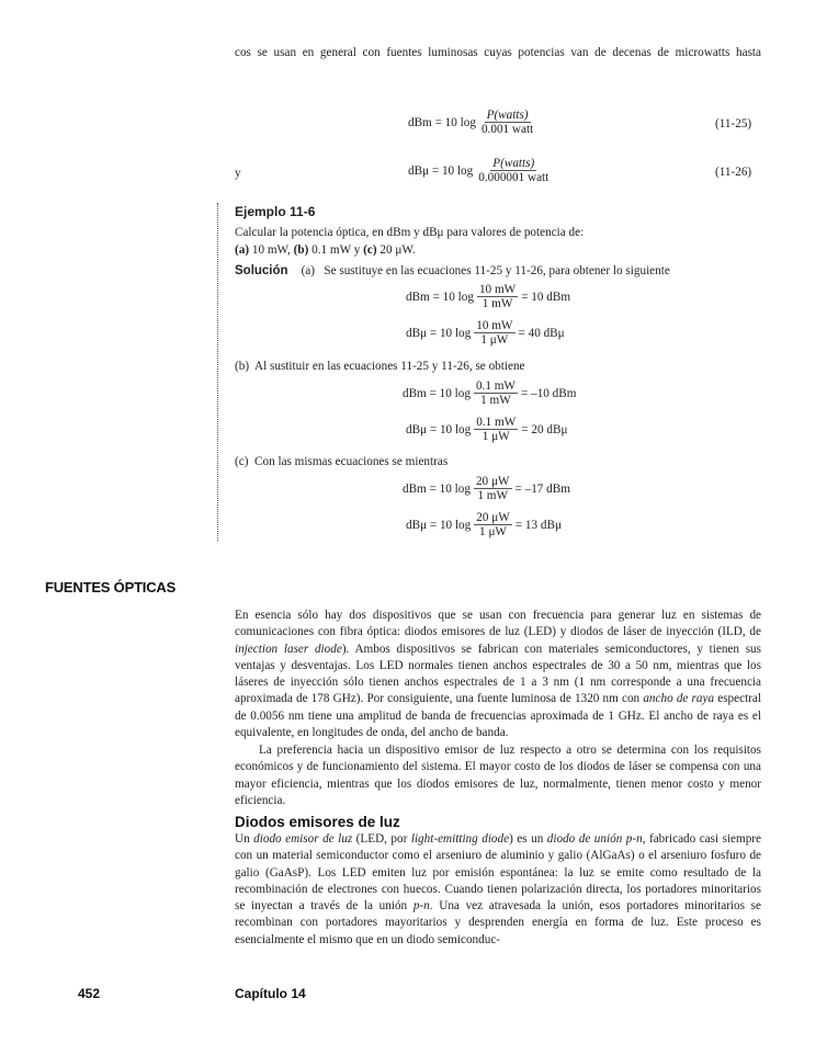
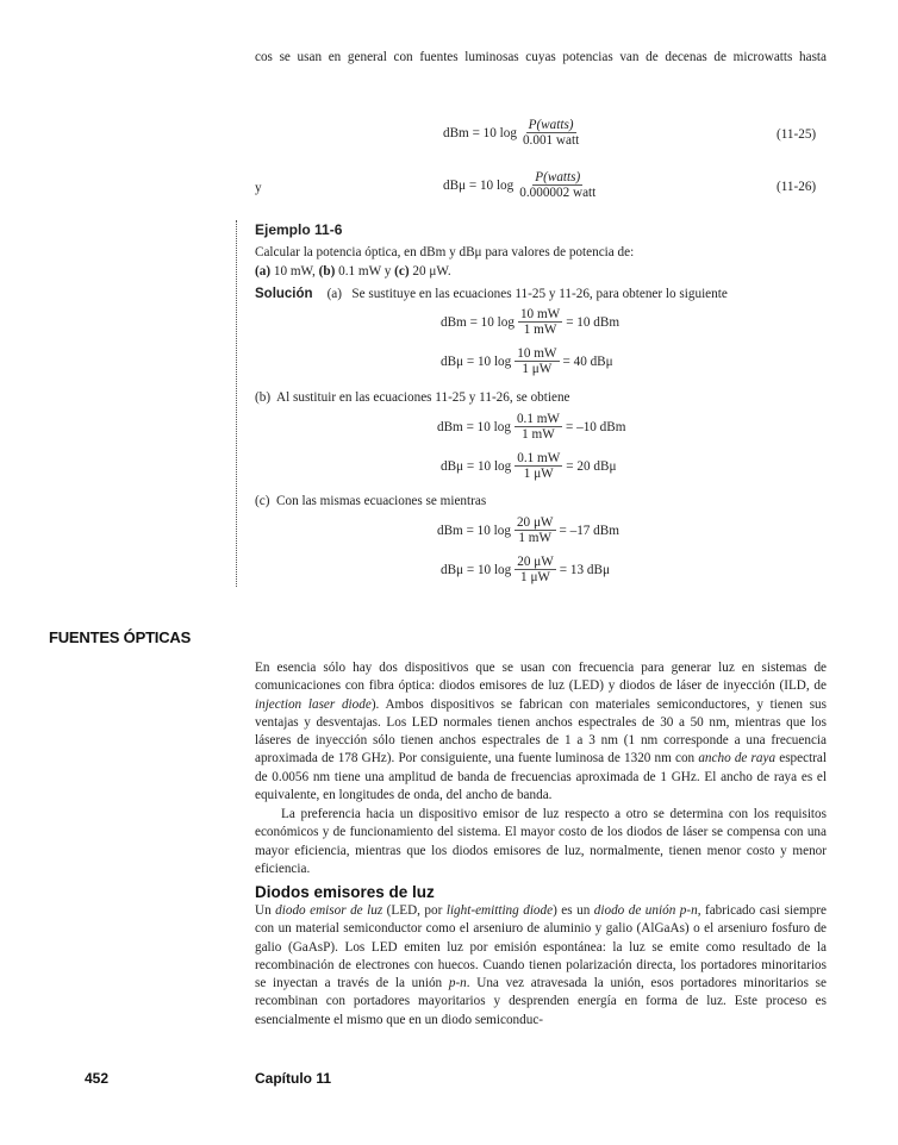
  cos se usan en general con fuentes luminosas cuyas potencias van de decenas de microwatts hasta
  dBm
  = 10 log
  P(watts)
  0.001 watt
  (11-25)
  y
  dBμ
  = 10 log
  P(watts)
- 0.000001 watt
+ 0.000002 watt
  (11-26)
  Ejemplo 11-6
  Calcular la potencia óptica, en dBm y dBμ para valores de potencia de:
  (a) 10 mW, (b) 0.1 mW y (c) 20 μW.
  Solución (a) Se sustituye en las ecuaciones 11-25 y 11-26, para obtener lo siguiente
  dBm
  = 10 log
  10 mW
  1 mW
  = 10 dBm
  dBμ
  = 10 log
  10 mW
  1 μW
  = 40 dBμ
  (b) Al sustituir en las ecuaciones 11-25 y 11-26, se obtiene
  dBm
  = 10 log
  0.1 mW
  1 mW
  = –10 dBm
  dBμ
  = 10 log
  0.1 mW
  1 μW
  = 20 dBμ
  (c) Con las mismas ecuaciones se mientras
  dBm
  = 10 log
  20 μW
  1 mW
  = –17 dBm
  dBμ
  = 10 log
  20 μW
  1 μW
  = 13 dBμ
  FUENTES ÓPTICAS
  En esencia sólo hay dos dispositivos que se usan con frecuencia para generar luz en sistemas de comunicaciones con fibra óptica: diodos emisores de luz (LED) y diodos de láser de inyección (ILD, de injection laser diode). Ambos dispositivos se fabrican con materiales semiconductores, y tienen sus ventajas y desventajas. Los LED normales tienen anchos espectrales de 30 a 50 nm, mientras que los láseres de inyección sólo tienen anchos espectrales de 1 a 3 nm (1 nm corresponde a una frecuencia aproximada de 178 GHz). Por consiguiente, una fuente luminosa de 1320 nm con ancho de raya espectral de 0.0056 nm tiene una amplitud de banda de frecuencias aproximada de 1 GHz. El ancho de raya es el equivalente, en longitudes de onda, del ancho de banda.
  La preferencia hacia un dispositivo emisor de luz respecto a otro se determina con los requisitos económicos y de funcionamiento del sistema. El mayor costo de los diodos de láser se compensa con una mayor eficiencia, mientras que los diodos emisores de luz, normalmente, tienen menor costo y menor eficiencia.
  Diodos emisores de luz
  Un diodo emisor de luz (LED, por light-emitting diode) es un diodo de unión p-n, fabricado casi siempre con un material semiconductor como el arseniuro de aluminio y galio (AlGaAs) o el arseniuro fosfuro de galio (GaAsP). Los LED emiten luz por emisión espontánea: la luz se emite como resultado de la recombinación de electrones con huecos. Cuando tienen polarización directa, los portadores minoritarios se inyectan a través de la unión p-n. Una vez atravesada la unión, esos portadores minoritarios se recombinan con portadores mayoritarios y desprenden energía en forma de luz. Este proceso es esencialmente el mismo que en un diodo semiconduc-
  452
- Capítulo 14
+ Capítulo 11
